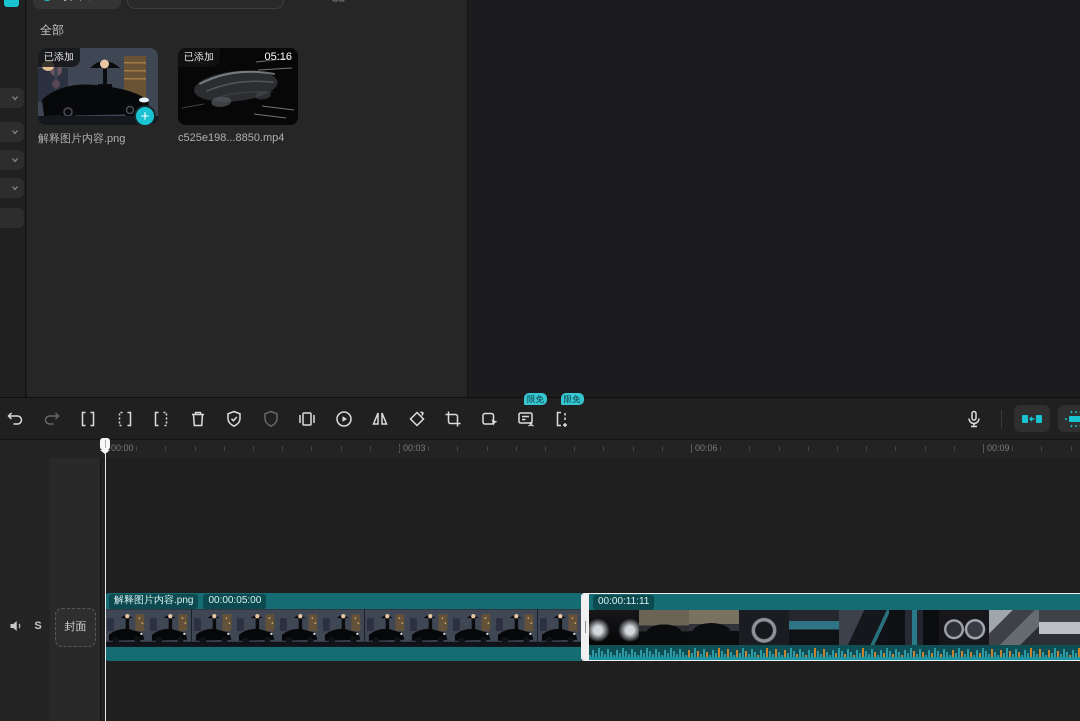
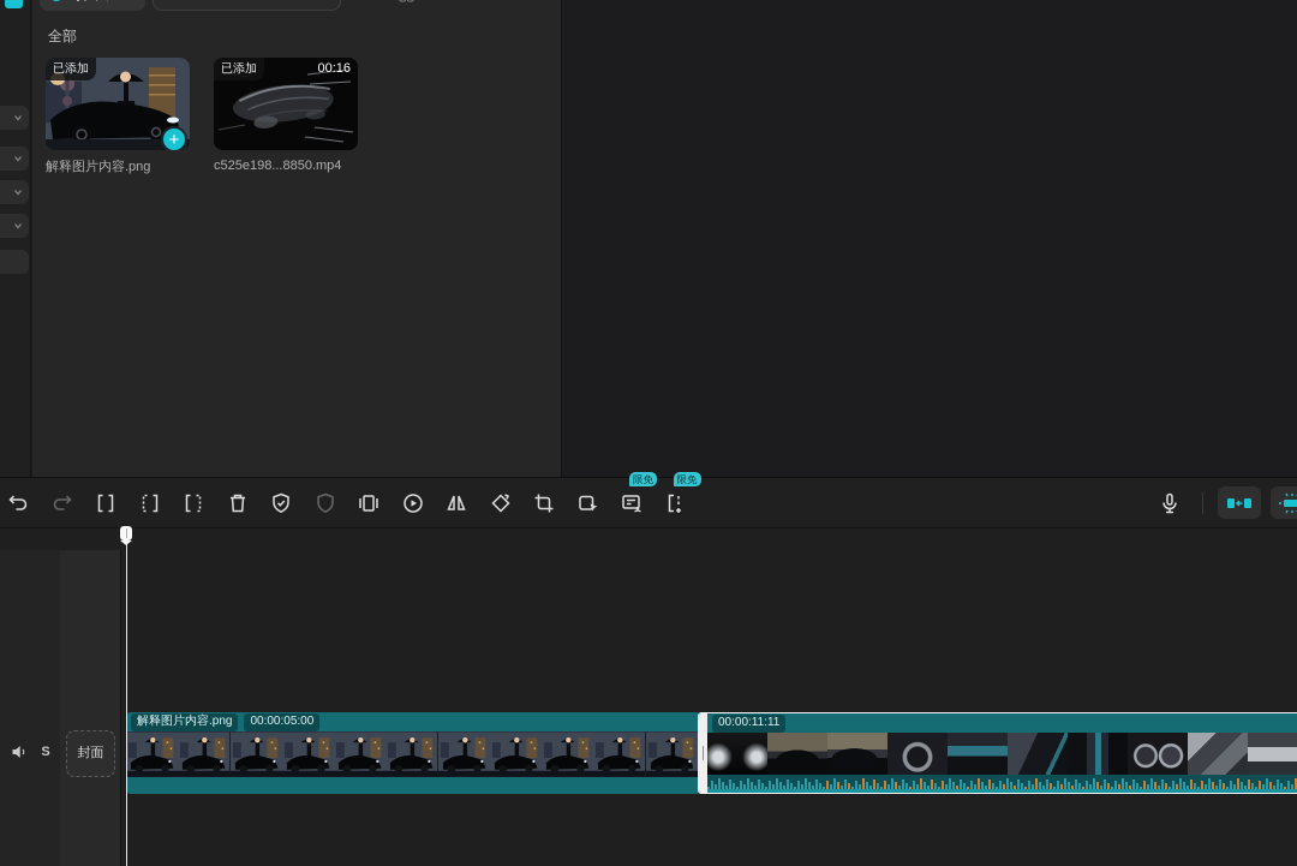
  全部
  已添加
  +
  解释图片内容.png
  已添加
- 05:16
+ 00:16
  c525e198...8850.mp4
  限免
  限免
- 00:00
- 00:03
- 00:06
- 00:09
  S
  封面
  解释图片内容.png
  00:00:05:00
  00:00:11:11
